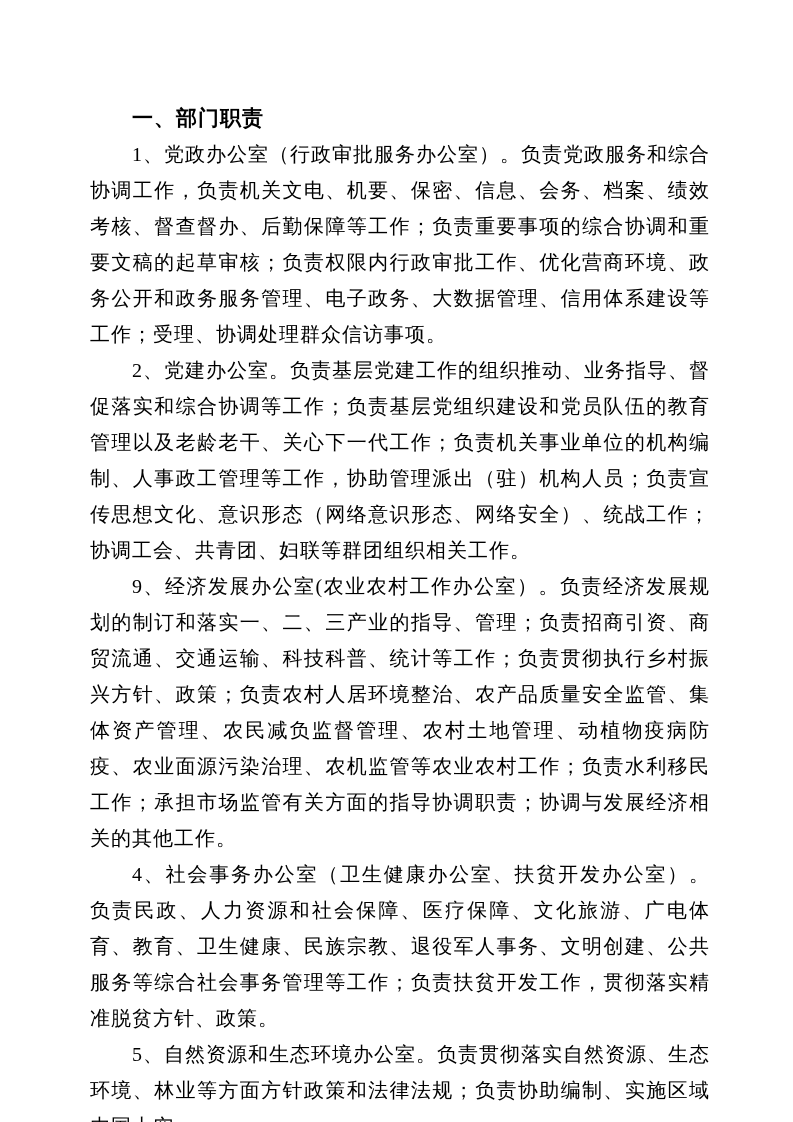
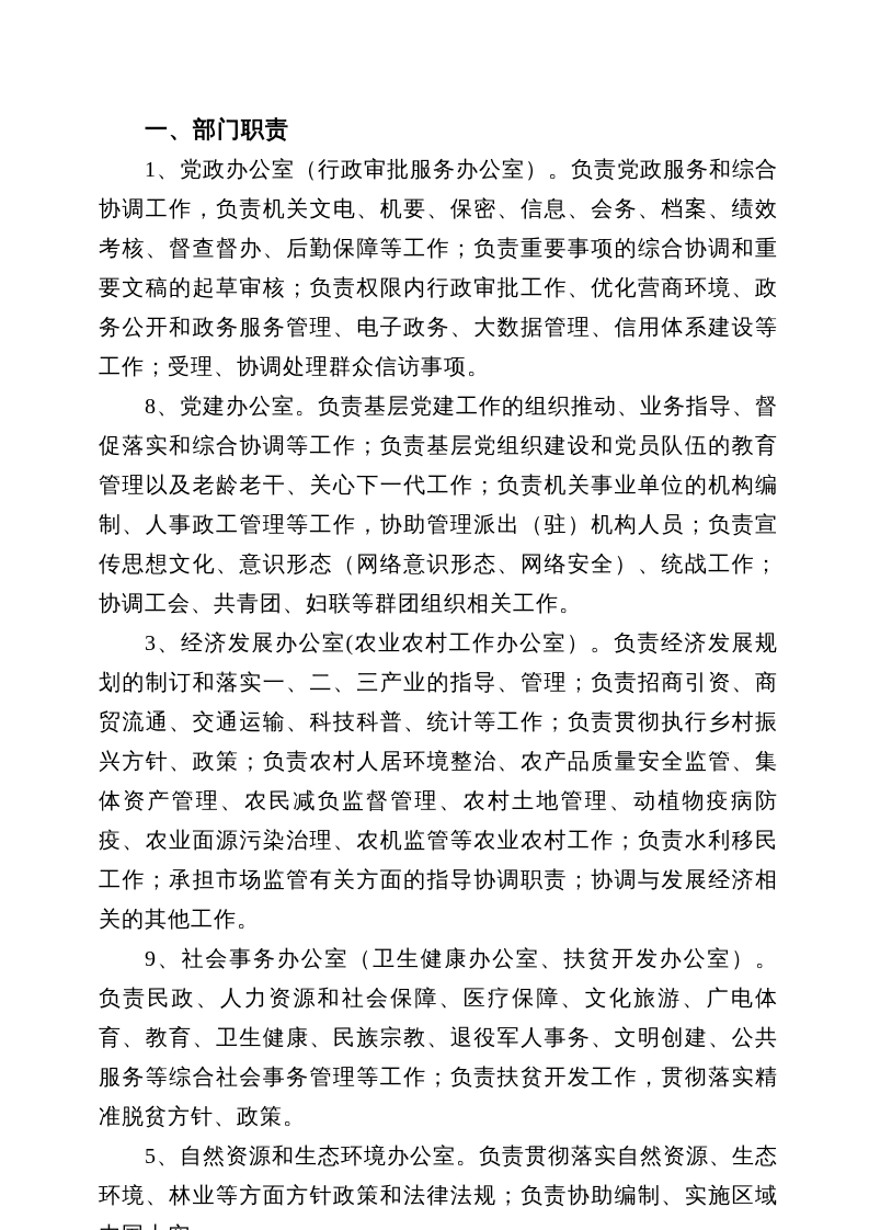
  一、部门职责
  1、党政办公室（行政审批服务办公室）。负责党政服务和综合协调工作，负责机关文电、机要、保密、信息、会务、档案、绩效考核、督查督办、后勤保障等工作；负责重要事项的综合协调和重要文稿的起草审核；负责权限内行政审批工作、优化营商环境、政务公开和政务服务管理、电子政务、大数据管理、信用体系建设等工作；受理、协调处理群众信访事项。
- 2、党建办公室。负责基层党建工作的组织推动、业务指导、督促落实和综合协调等工作；负责基层党组织建设和党员队伍的教育管理以及老龄老干、关心下一代工作；负责机关事业单位的机构编制、人事政工管理等工作，协助管理派出（驻）机构人员；负责宣传思想文化、意识形态（网络意识形态、网络安全）、统战工作；协调工会、共青团、妇联等群团组织相关工作。
+ 8、党建办公室。负责基层党建工作的组织推动、业务指导、督促落实和综合协调等工作；负责基层党组织建设和党员队伍的教育管理以及老龄老干、关心下一代工作；负责机关事业单位的机构编制、人事政工管理等工作，协助管理派出（驻）机构人员；负责宣传思想文化、意识形态（网络意识形态、网络安全）、统战工作；协调工会、共青团、妇联等群团组织相关工作。
- 9、经济发展办公室(农业农村工作办公室）。负责经济发展规划的制订和落实一、二、三产业的指导、管理；负责招商引资、商贸流通、交通运输、科技科普、统计等工作；负责贯彻执行乡村振兴方针、政策；负责农村人居环境整治、农产品质量安全监管、集体资产管理、农民减负监督管理、农村土地管理、动植物疫病防疫、农业面源污染治理、农机监管等农业农村工作；负责水利移民工作；承担市场监管有关方面的指导协调职责；协调与发展经济相关的其他工作。
+ 3、经济发展办公室(农业农村工作办公室）。负责经济发展规划的制订和落实一、二、三产业的指导、管理；负责招商引资、商贸流通、交通运输、科技科普、统计等工作；负责贯彻执行乡村振兴方针、政策；负责农村人居环境整治、农产品质量安全监管、集体资产管理、农民减负监督管理、农村土地管理、动植物疫病防疫、农业面源污染治理、农机监管等农业农村工作；负责水利移民工作；承担市场监管有关方面的指导协调职责；协调与发展经济相关的其他工作。
- 4、社会事务办公室（卫生健康办公室、扶贫开发办公室）。 负责民政、人力资源和社会保障、医疗保障、文化旅游、广电体育、教育、卫生健康、民族宗教、退役军人事务、文明创建、公共服务等综合社会事务管理等工作；负责扶贫开发工作，贯彻落实精准脱贫方针、政策。
+ 9、社会事务办公室（卫生健康办公室、扶贫开发办公室）。 负责民政、人力资源和社会保障、医疗保障、文化旅游、广电体育、教育、卫生健康、民族宗教、退役军人事务、文明创建、公共服务等综合社会事务管理等工作；负责扶贫开发工作，贯彻落实精准脱贫方针、政策。
  5、自然资源和生态环境办公室。负责贯彻落实自然资源、生态环境、林业等方面方针政策和法律法规；负责协助编制、实施区域
